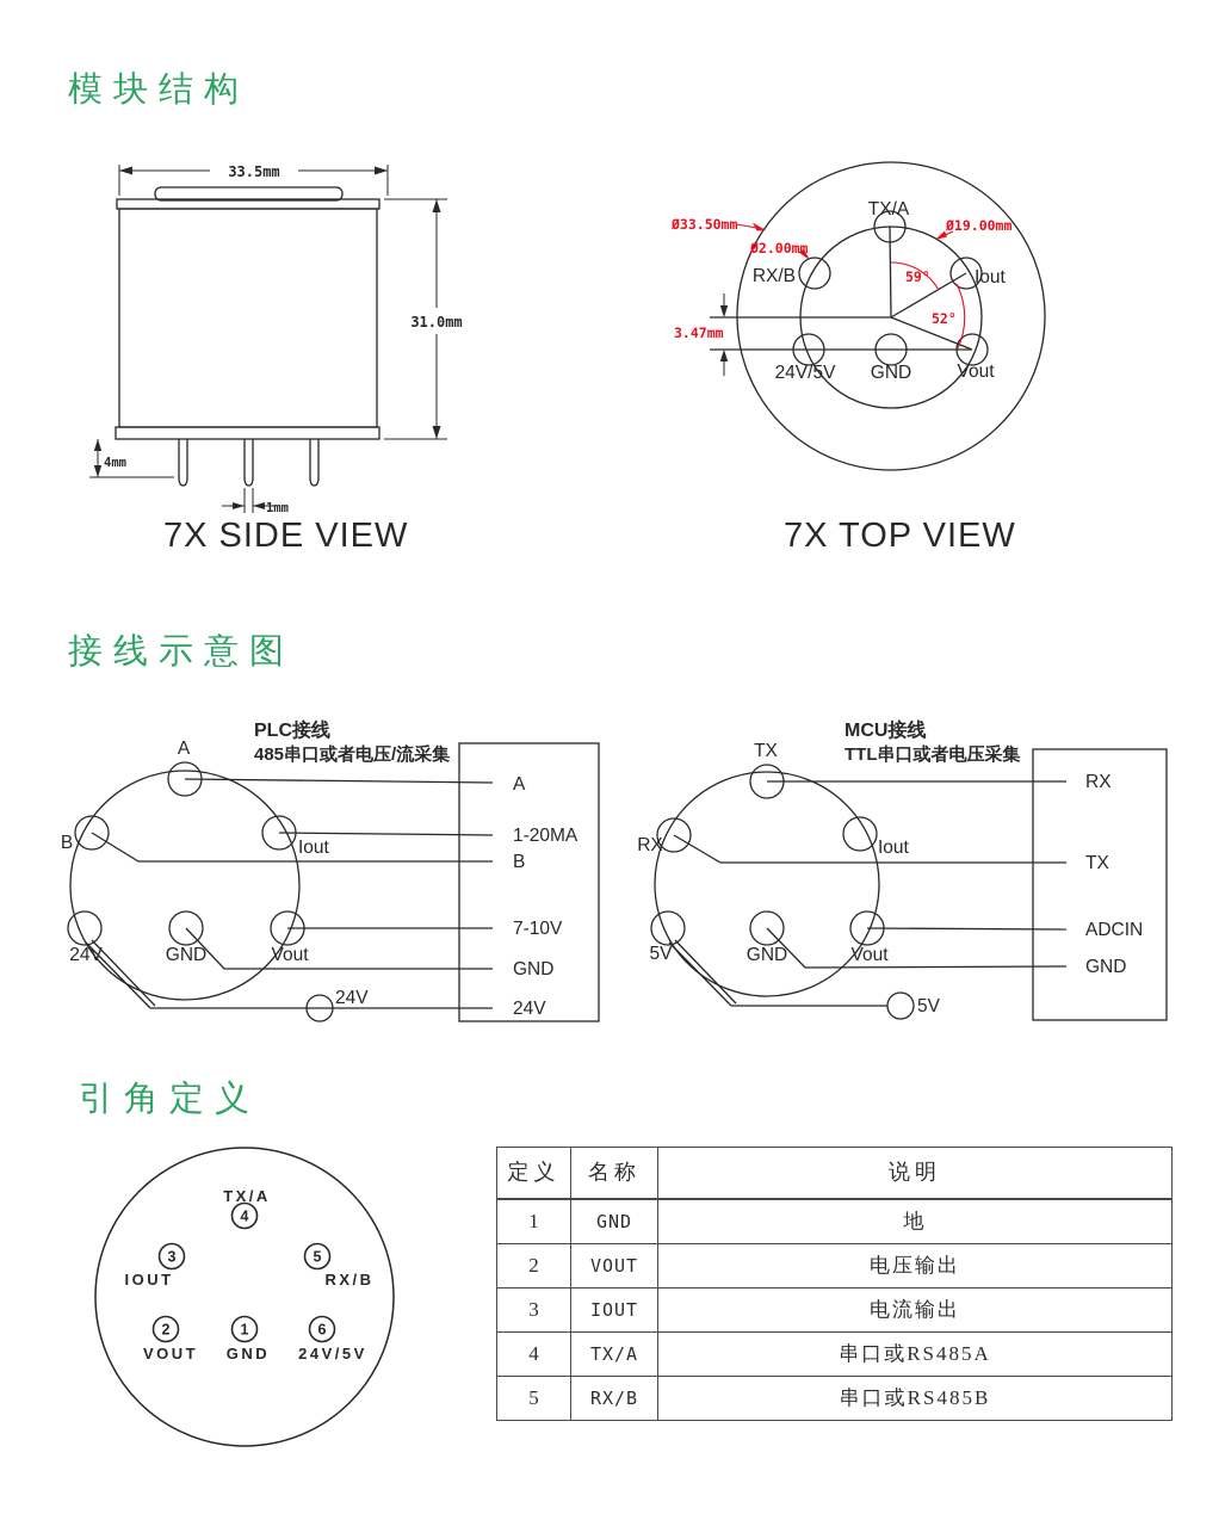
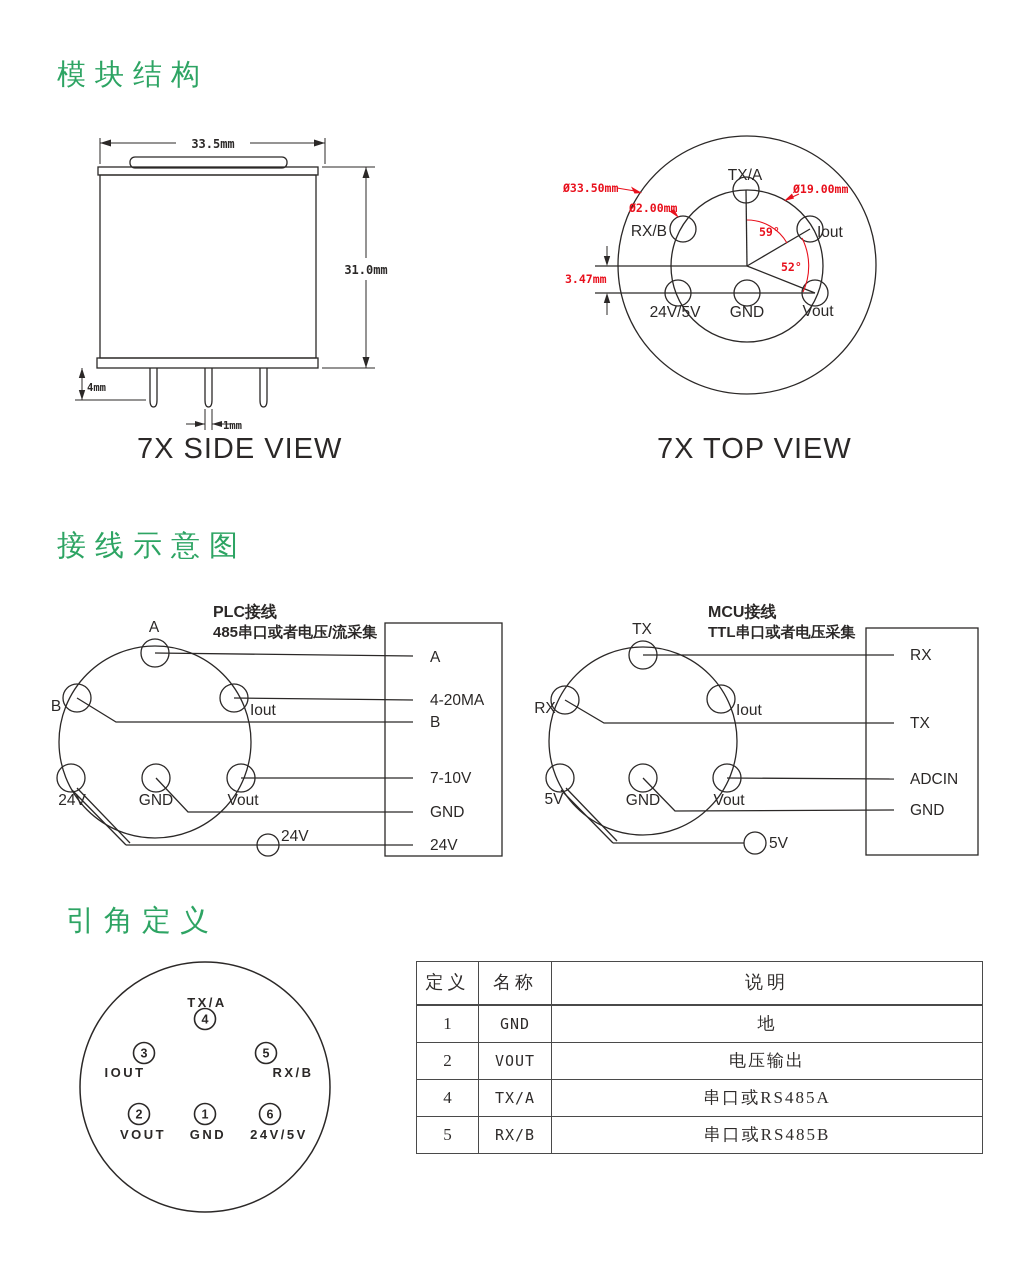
  模块结构
  33.5mm
  31.0mm
  4mm
  1mm
  7X SIDE VIEW
  Ø33.50mm
  Ø2.00mm
  Ø19.00mm
  3.47mm
  59°
  52°
  TX/A
  RX/B
  Iout
  24V/5V
  GND
  Vout
  7X TOP VIEW
  接线示意图
  PLC接线
  485串口或者电压/流采集
  A
- 1-20MA
+ 4-20MA
  B
  7-10V
  GND
  24V
  A
  B
  Iout
  24V
  GND
  Vout
  24V
  MCU接线
  TTL串口或者电压采集
  RX
  TX
  ADCIN
  GND
  TX
  RX
  Iout
  5V
  GND
  Vout
  5V
  引角定义
  4
  TX/A
  3
  IOUT
  5
  RX/B
  2
  VOUT
  1
  GND
  6
  24V/5V
  定义	名称	说明
  1	GND	地
  2	VOUT	电压输出
- 3	IOUT	电流输出
  4	TX/A	串口或RS485A
  5	RX/B	串口或RS485B
